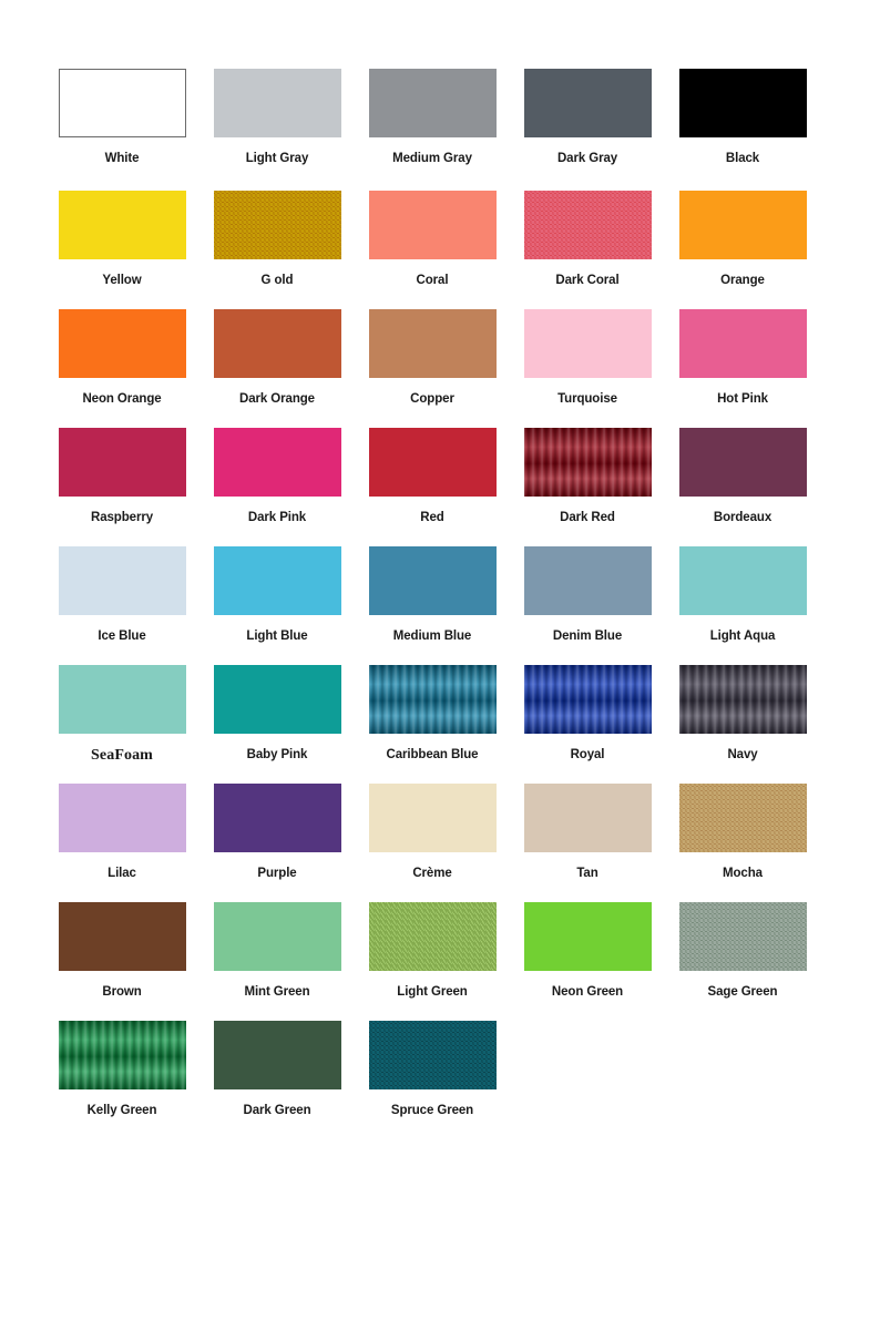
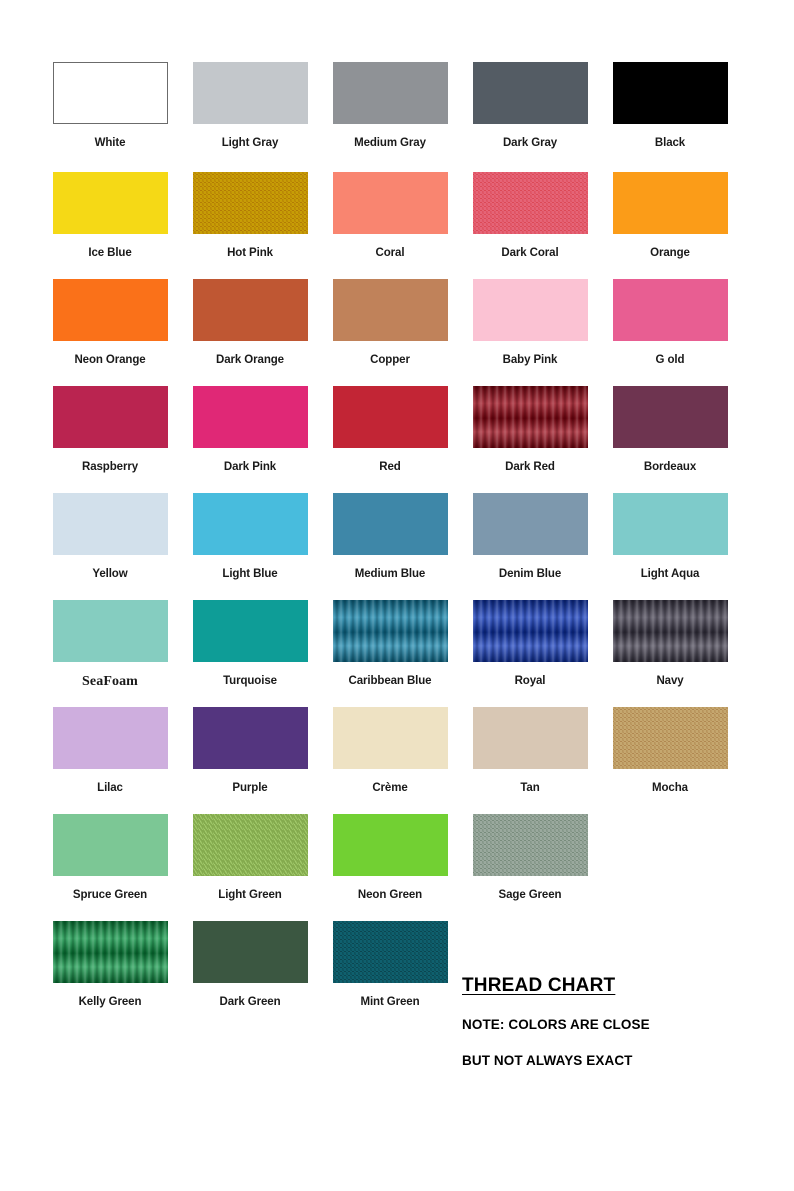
  White
  Light Gray
  Medium Gray
  Dark Gray
  Black
- Yellow
+ Ice Blue
- G old
+ Hot Pink
  Coral
  Dark Coral
  Orange
  Neon Orange
  Dark Orange
  Copper
- Turquoise
+ Baby Pink
- Hot Pink
+ G old
  Raspberry
  Dark Pink
  Red
  Dark Red
  Bordeaux
- Ice Blue
+ Yellow
  Light Blue
  Medium Blue
  Denim Blue
  Light Aqua
  SeaFoam
- Baby Pink
+ Turquoise
  Caribbean Blue
  Royal
  Navy
  Lilac
  Purple
  Crème
  Tan
  Mocha
- Brown
- Mint Green
+ Spruce Green
  Light Green
  Neon Green
  Sage Green
  Kelly Green
  Dark Green
- Spruce Green
+ Mint Green
+ THREAD CHART
+ NOTE: COLORS ARE CLOSE
+ BUT NOT ALWAYS EXACT
